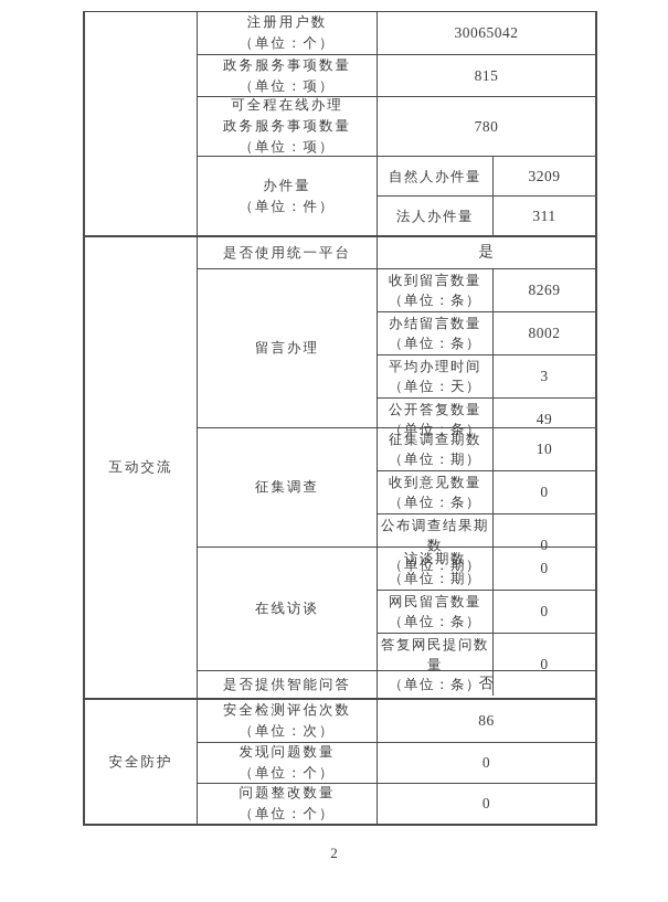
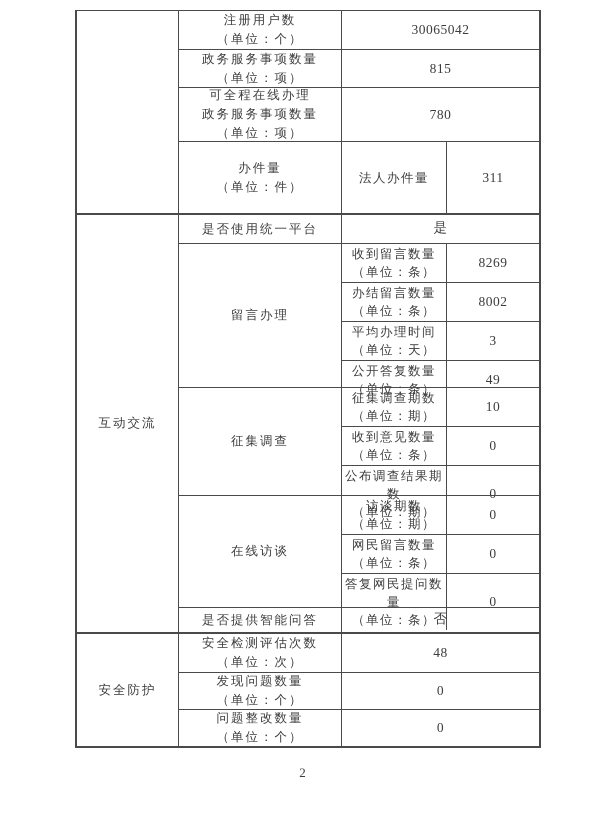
  注册用户数
  （单位：个）
  30065042
  政务服务事项数量
  （单位：项）
  815
  可全程在线办理
  政务服务事项数量
  （单位：项）
  780
  办件量
  （单位：件）
- 自然人办件量
- 3209
  法人办件量
  311
  互动交流
  是否使用统一平台
  是
  留言办理
  收到留言数量
  （单位：条）
  8269
  办结留言数量
  （单位：条）
  8002
  平均办理时间
  （单位：天）
  3
  公开答复数量
  （单位：条）
  49
  征集调查
  征集调查期数
  （单位：期）
  10
  收到意见数量
  （单位：条）
  0
  公布调查结果期数
  （单位：期）
  0
  在线访谈
  访谈期数
  （单位：期）
  0
  网民留言数量
  （单位：条）
  0
  答复网民提问数量
  （单位：条）
  0
  是否提供智能问答
  否
  安全防护
  安全检测评估次数
  （单位：次）
- 86
+ 48
  发现问题数量
  （单位：个）
  0
  问题整改数量
  （单位：个）
  0
  2
